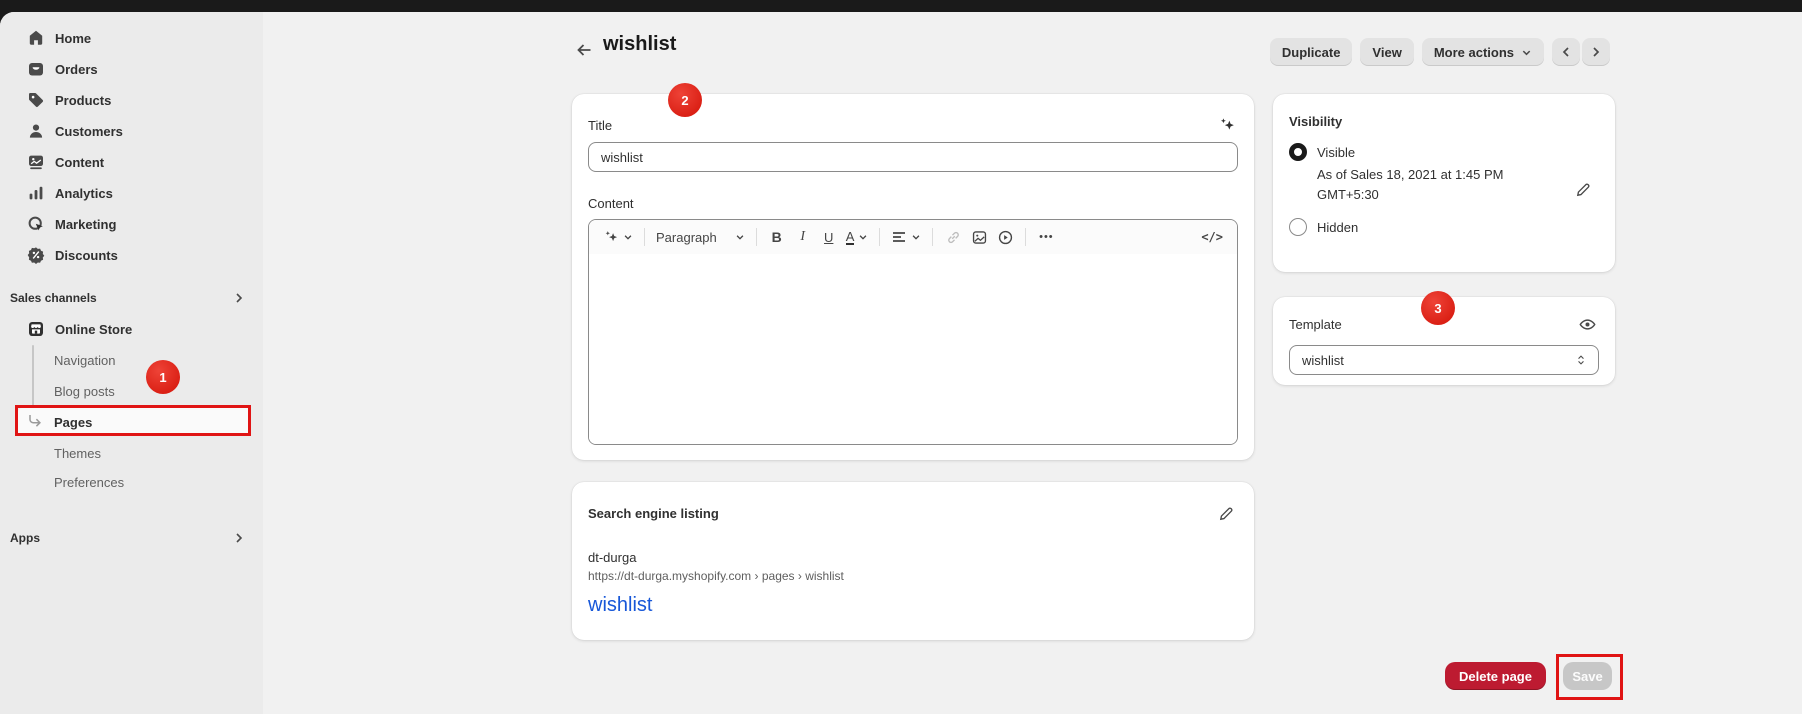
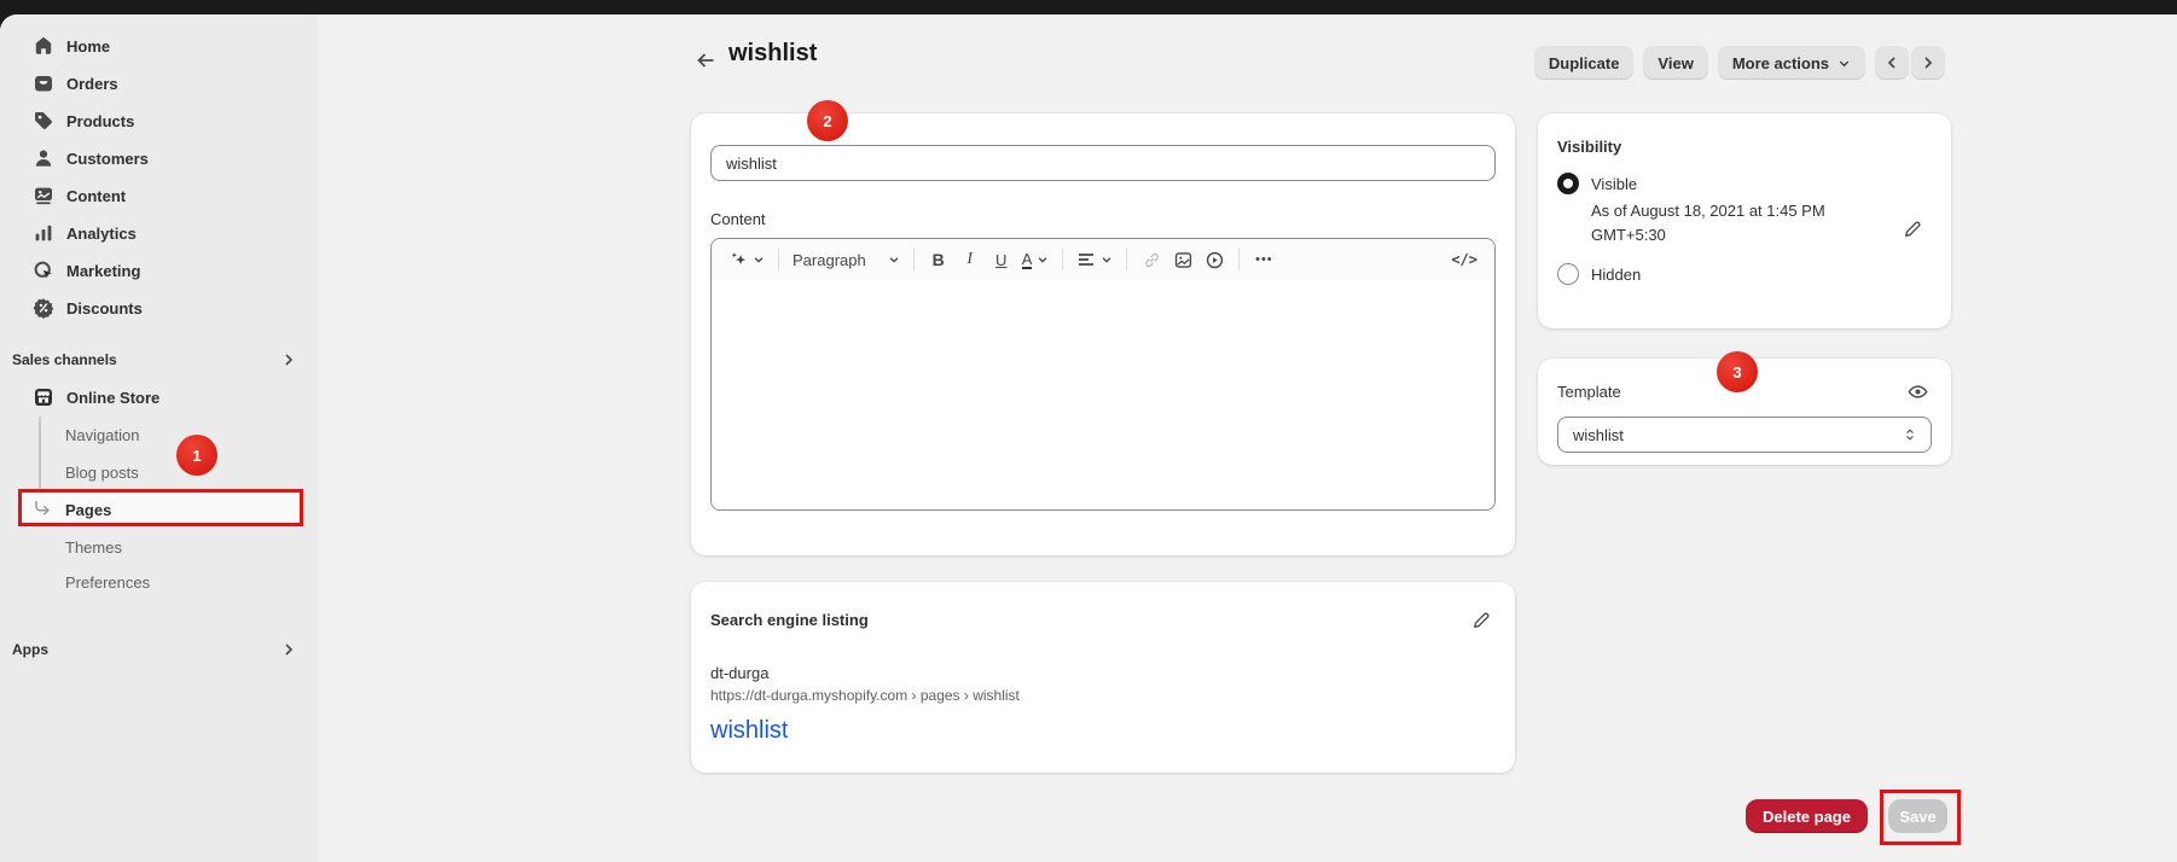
  Home
  Orders
  Products
  Customers
  Content
  Analytics
  Marketing
  Discounts
  Sales channels
  Online Store
  Navigation
  Blog posts
  Pages
  Themes
  Preferences
  Apps
  wishlist
  Duplicate
  View
  More actions
- Title
  wishlist
  Content
  Paragraph
  B
  I
  U
  A
  •••
  </>
  Search engine listing
  dt-durga
  https://dt-durga.myshopify.com › pages › wishlist
  wishlist
  Visibility
  Visible
- As of Sales 18, 2021 at 1:45 PM GMT+5:30
+ As of August 18, 2021 at 1:45 PM GMT+5:30
  Hidden
  Template
  wishlist
  Delete page
  Save
  1
  2
  3
